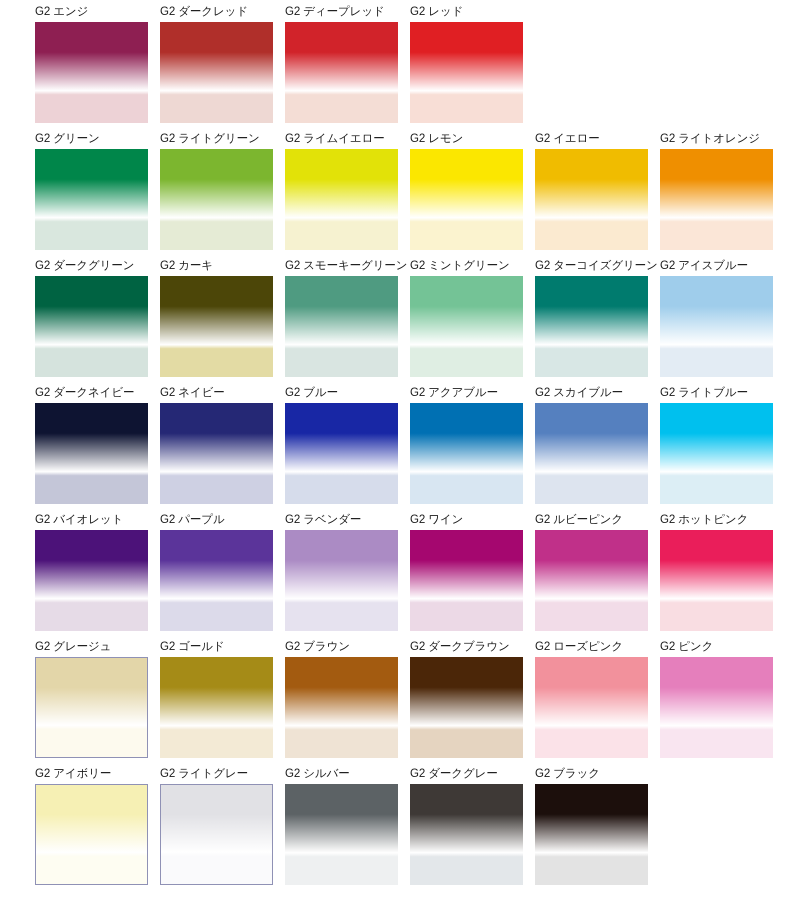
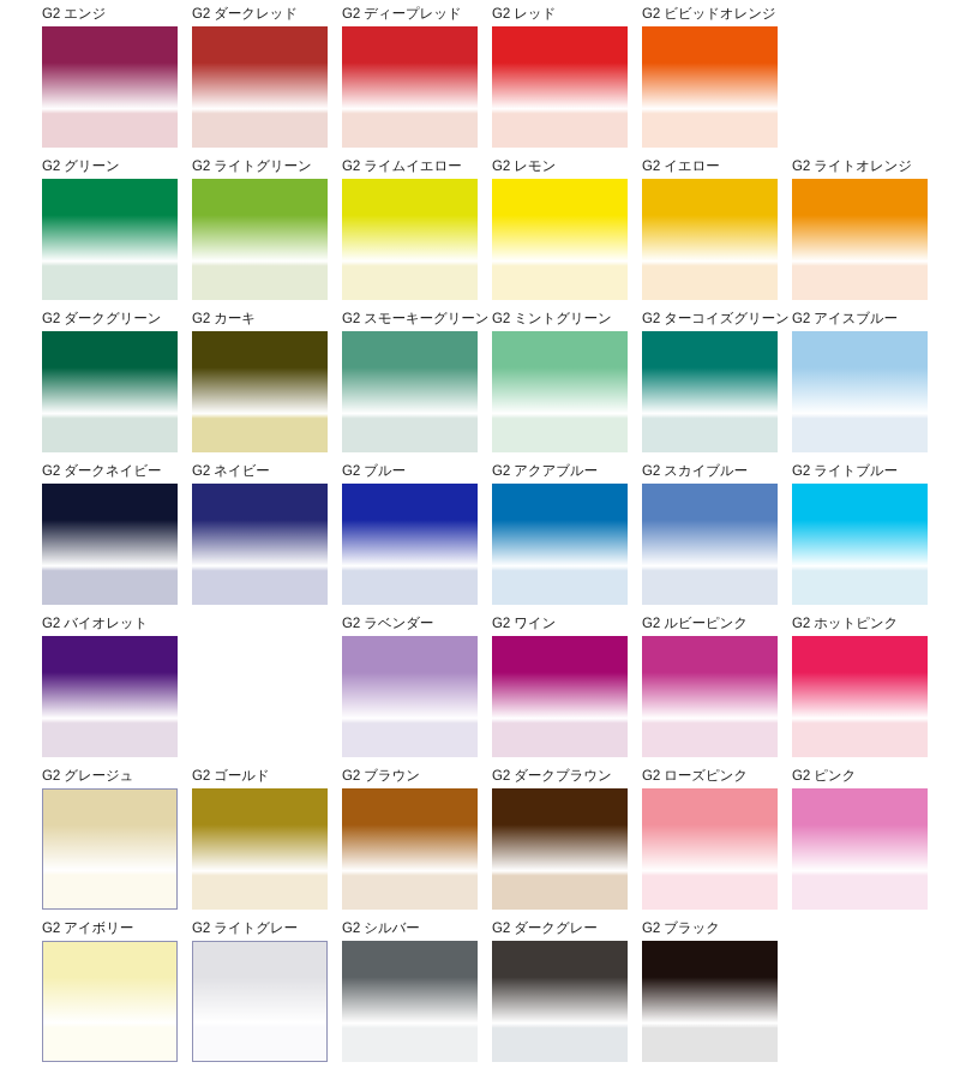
  G2 エンジ
  G2 ダークレッド
  G2 ディープレッド
  G2 レッド
+ G2 ビビッドオレンジ
  G2 グリーン
  G2 ライトグリーン
  G2 ライムイエロー
  G2 レモン
  G2 イエロー
  G2 ライトオレンジ
  G2 ダークグリーン
  G2 カーキ
  G2 スモーキーグリーン
  G2 ミントグリーン
  G2 ターコイズグリーン
  G2 アイスブルー
  G2 ダークネイビー
  G2 ネイビー
  G2 ブルー
  G2 アクアブルー
  G2 スカイブルー
  G2 ライトブルー
  G2 バイオレット
- G2 パープル
  G2 ラベンダー
  G2 ワイン
  G2 ルビーピンク
  G2 ホットピンク
  G2 グレージュ
  G2 ゴールド
  G2 ブラウン
  G2 ダークブラウン
  G2 ローズピンク
  G2 ピンク
  G2 アイボリー
  G2 ライトグレー
  G2 シルバー
  G2 ダークグレー
  G2 ブラック
